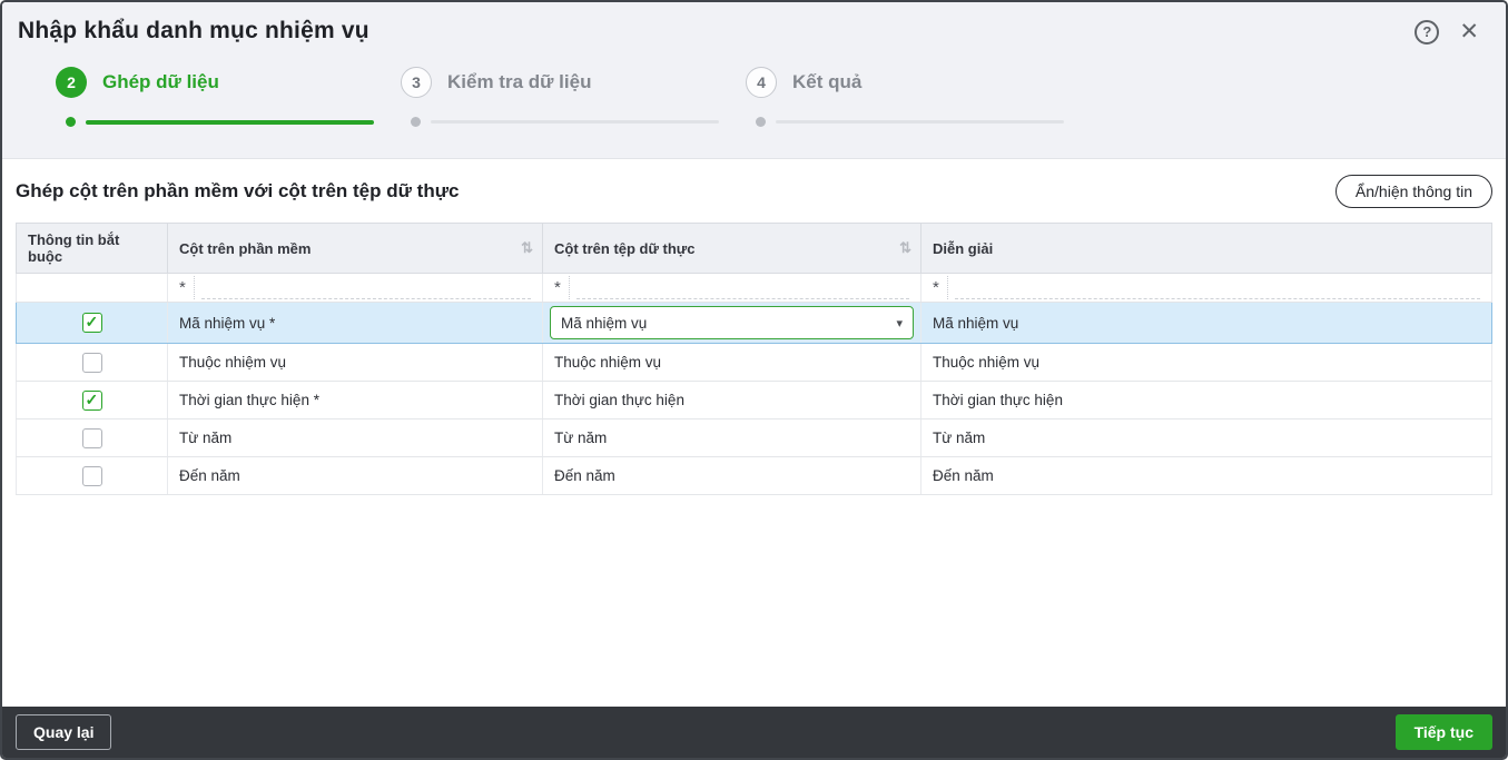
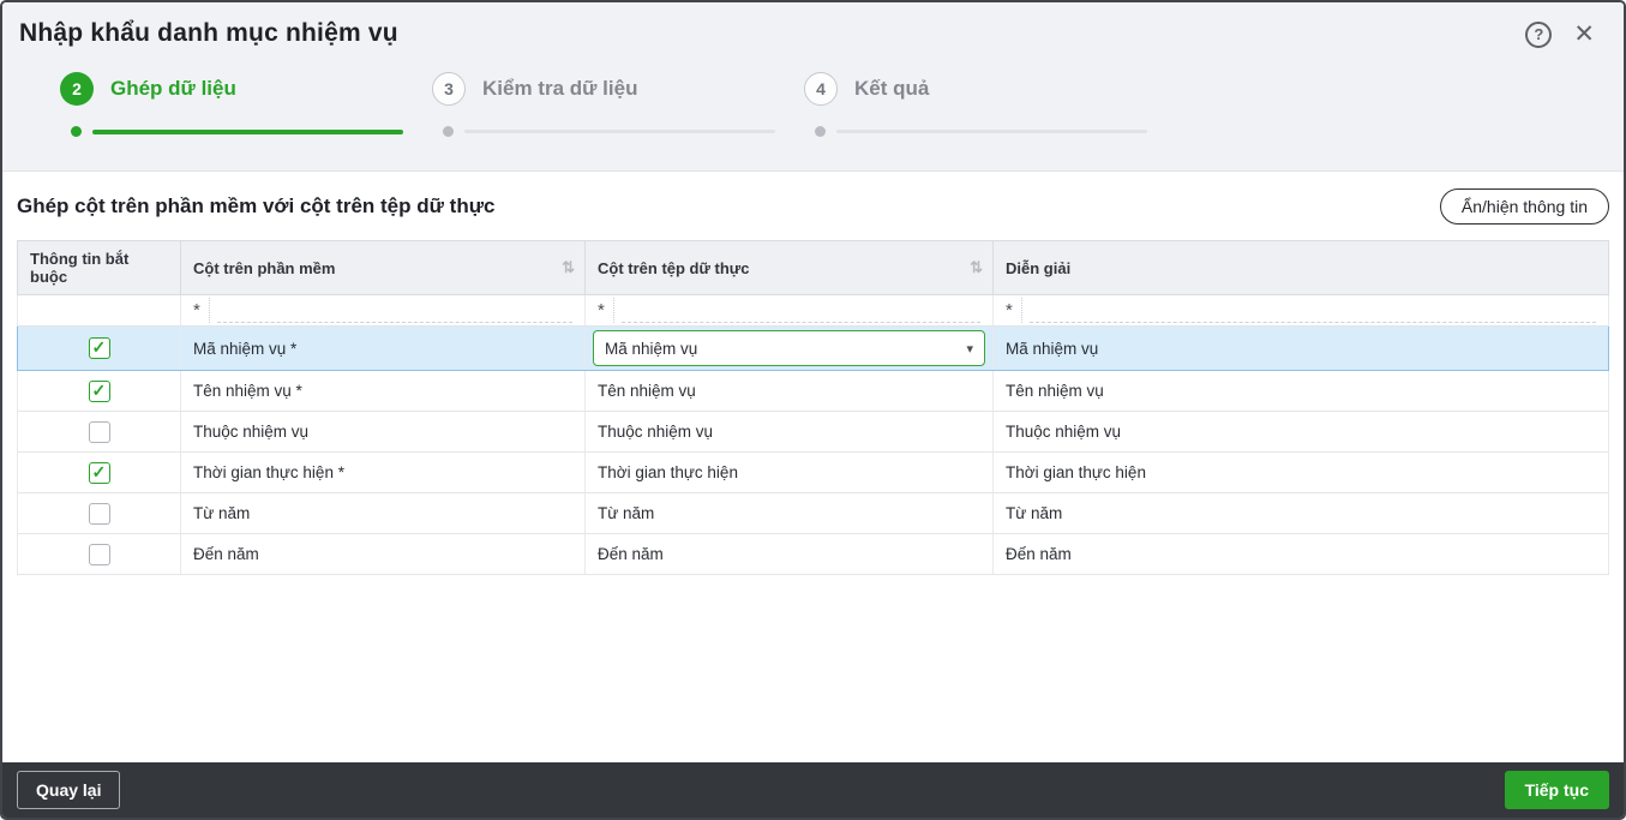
  Nhập khẩu danh mục nhiệm vụ
  ?
  ✕
  2
  Ghép dữ liệu
  3
  Kiểm tra dữ liệu
  4
  Kết quả
  Ghép cột trên phần mềm với cột trên tệp dữ thực
  Ẩn/hiện thông tin
  Thông tin bắt buộc	Cột trên phần mềm ⇅	Cột trên tệp dữ thực ⇅	Diễn giải
  	*	*	*
  	Mã nhiệm vụ *	Mã nhiệm vụ ▾	Mã nhiệm vụ
+ 	Tên nhiệm vụ *	Tên nhiệm vụ	Tên nhiệm vụ
  	Thuộc nhiệm vụ	Thuộc nhiệm vụ	Thuộc nhiệm vụ
  	Thời gian thực hiện *	Thời gian thực hiện	Thời gian thực hiện
  	Từ năm	Từ năm	Từ năm
  	Đến năm	Đến năm	Đến năm
  Quay lại
  Tiếp tục
